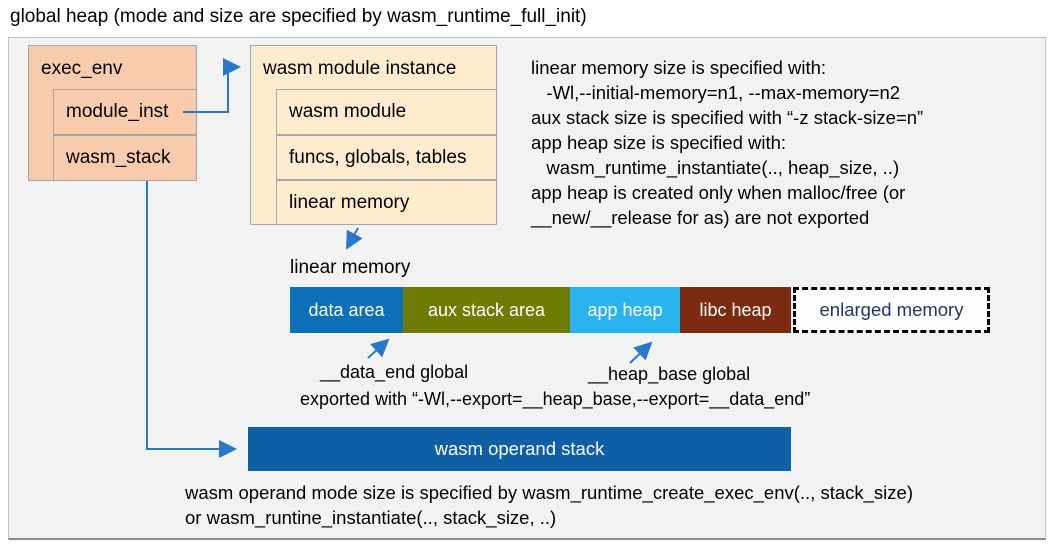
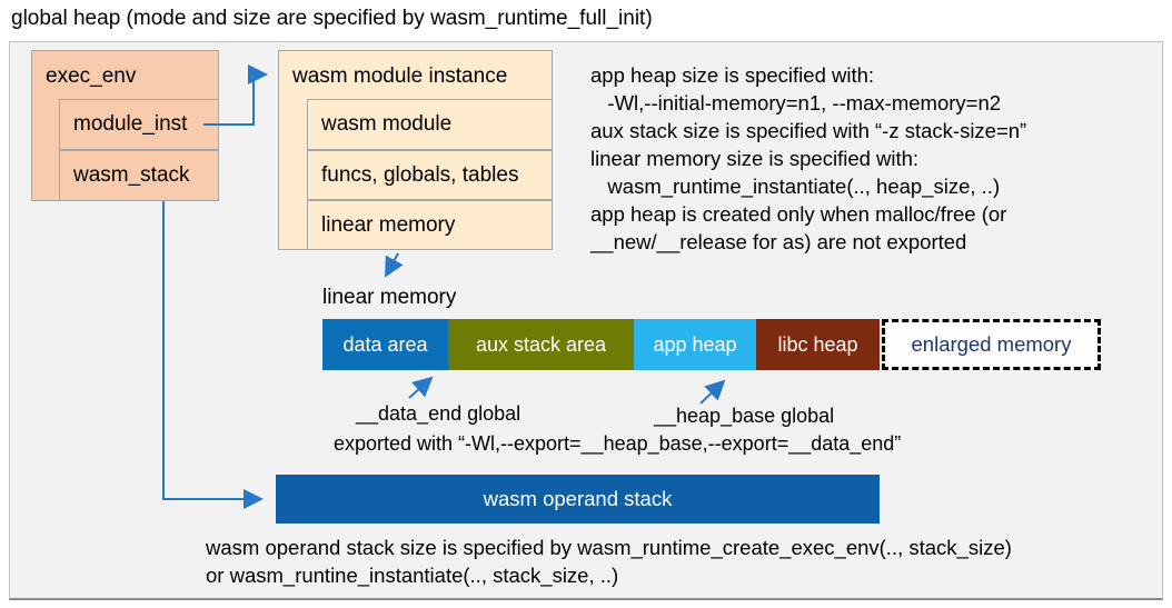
  global heap (mode and size are specified by wasm_runtime_full_init)
  exec_env
  module_inst
  wasm_stack
  wasm module instance
  wasm module
  funcs, globals, tables
  linear memory
- linear memory size is specified with:
+ app heap size is specified with:
  -Wl,--initial-memory=n1, --max-memory=n2
  aux stack size is specified with “-z stack-size=n”
- app heap size is specified with:
+ linear memory size is specified with:
  wasm_runtime_instantiate(.., heap_size, ..)
  app heap is created only when malloc/free (or
  __new/__release for as) are not exported
  linear memory
  data area
  aux stack area
  app heap
  libc heap
  enlarged memory
  __data_end global
  __heap_base global
  exported with “-Wl,--export=__heap_base,--export=__data_end”
  wasm operand stack
- wasm operand mode size is specified by wasm_runtime_create_exec_env(.., stack_size)
+ wasm operand stack size is specified by wasm_runtime_create_exec_env(.., stack_size)
  or wasm_runtine_instantiate(.., stack_size, ..)
